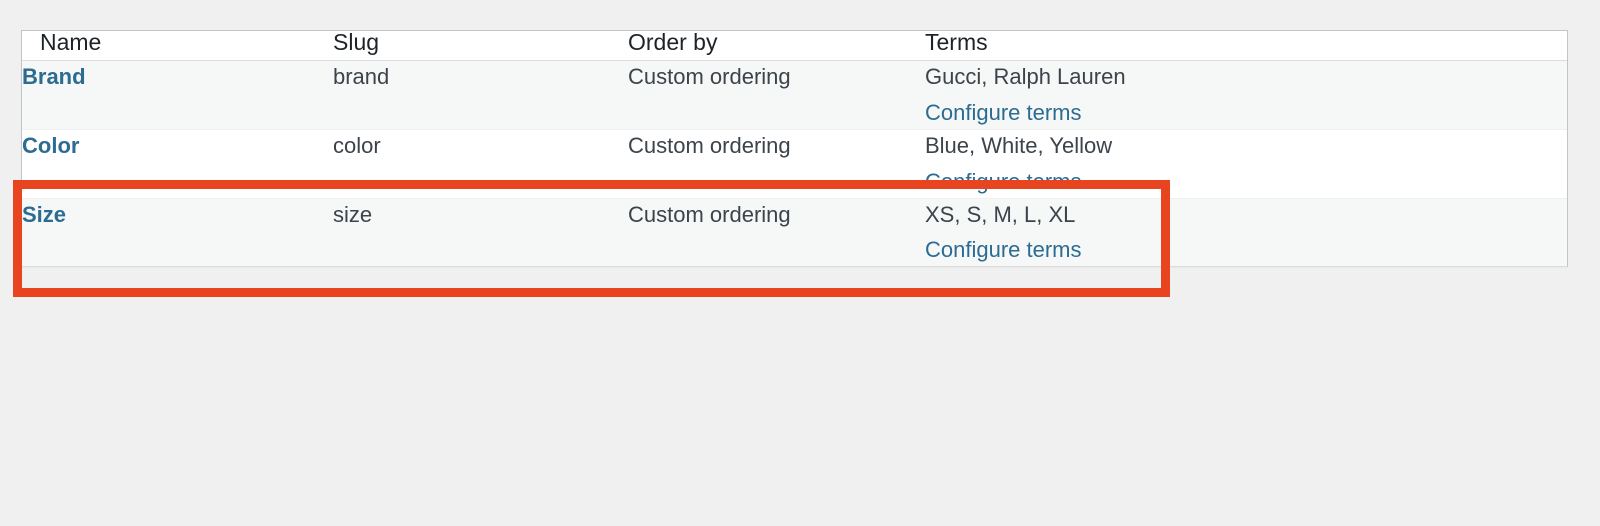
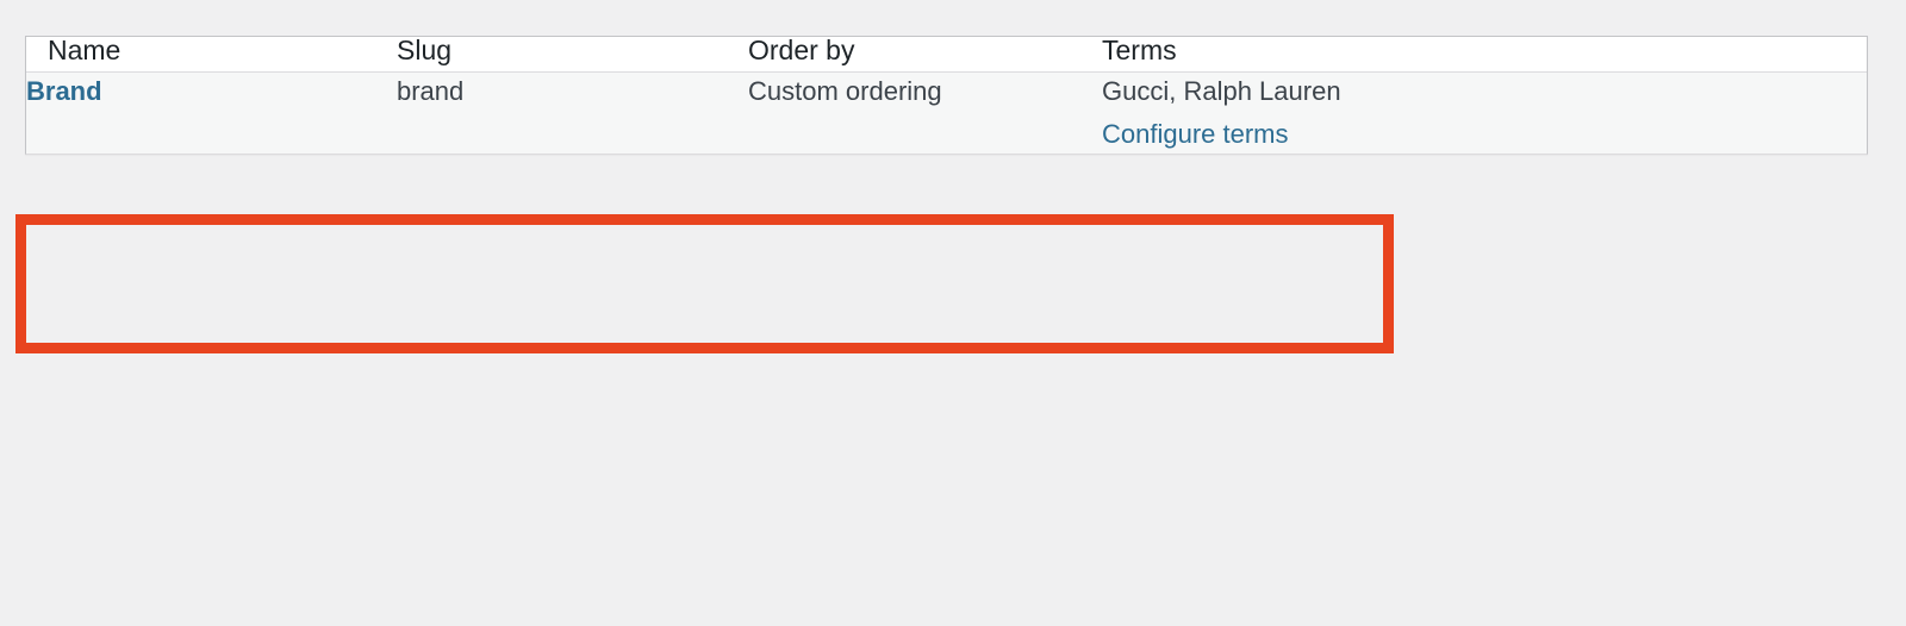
  Name	Slug	Order by	Terms
  Brand	brand	Custom ordering	Gucci, Ralph Lauren Configure terms
- Color	color	Custom ordering	Blue, White, Yellow Configure terms
- Size	size	Custom ordering	XS, S, M, L, XL Configure terms
